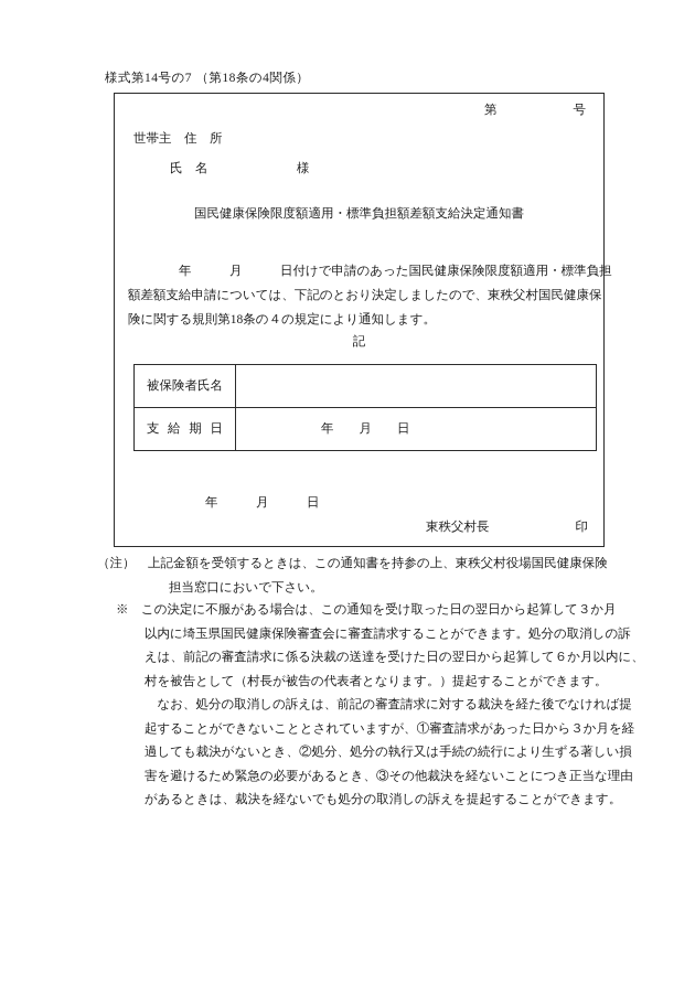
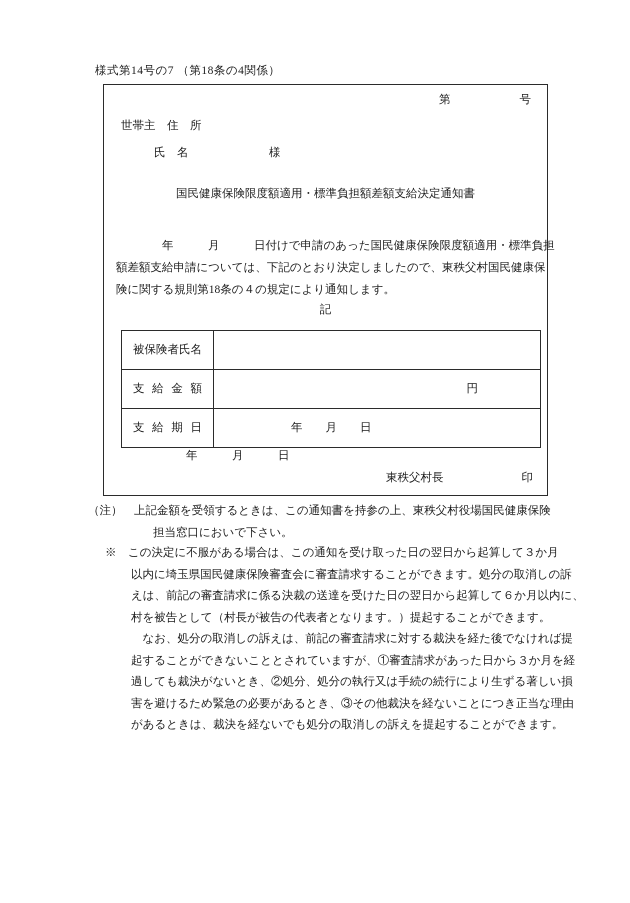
  様式第14号の7 （第18条の4関係）
  第 号
  世帯主 住 所
  氏 名 様
  国民健康保険限度額適用・標準負担額差額支給決定通知書
  年 月 日付けで申請のあった国民健康保険限度額適用・標準負担
  額差額支給申請については、下記のとおり決定しましたので、東秩父村国民健康保
  険に関する規則第18条の４の規定により通知します。
  記
  被保険者氏名
+ 支給金額
+ 円
  支給期日
  年 月 日
  年 月 日
  東秩父村長
  印
  （注） 上記金額を受領するときは、この通知書を持参の上、東秩父村役場国民健康保険
  担当窓口においで下さい。
  ※ この決定に不服がある場合は、この通知を受け取った日の翌日から起算して３か月
  以内に埼玉県国民健康保険審査会に審査請求することができます。処分の取消しの訴
  えは、前記の審査請求に係る決裁の送達を受けた日の翌日から起算して６か月以内に、
  村を被告として（村長が被告の代表者となります。）提起することができます。
  なお、処分の取消しの訴えは、前記の審査請求に対する裁決を経た後でなければ提
  起することができないこととされていますが、①審査請求があった日から３か月を経
  過しても裁決がないとき、②処分、処分の執行又は手続の続行により生ずる著しい損
  害を避けるため緊急の必要があるとき、③その他裁決を経ないことにつき正当な理由
  があるときは、裁決を経ないでも処分の取消しの訴えを提起することができます。
